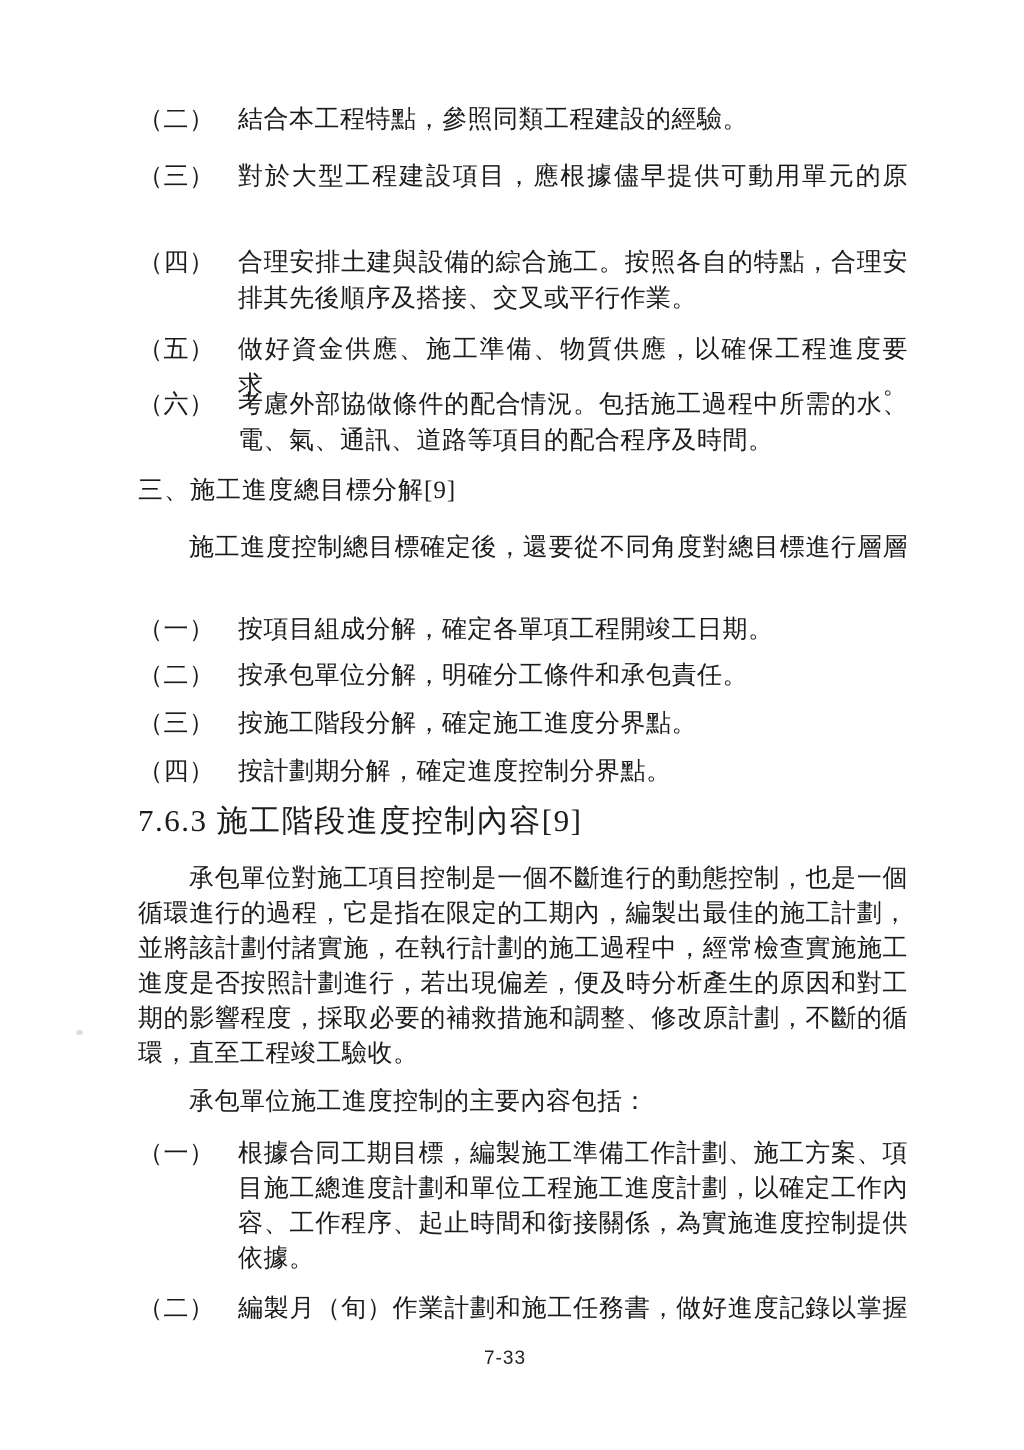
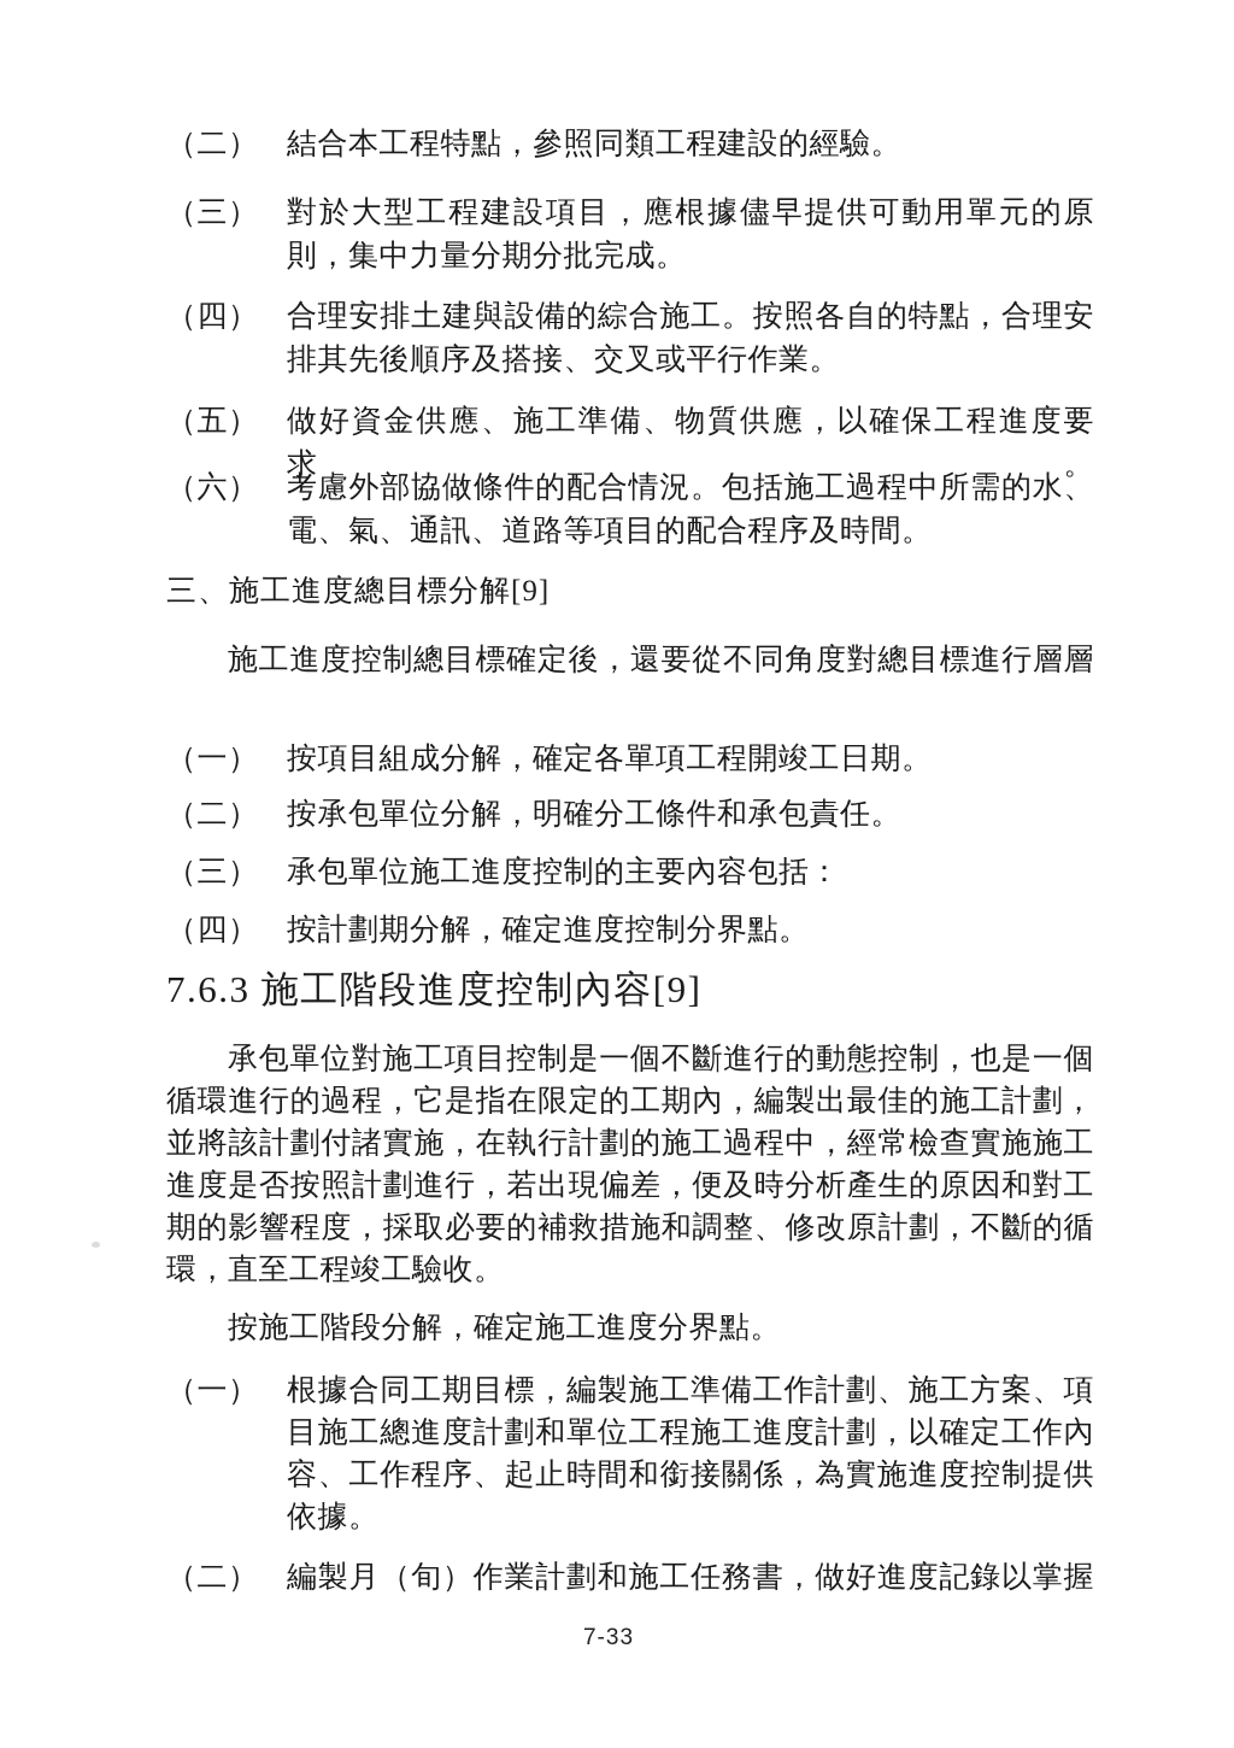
  （二）
  結合本工程特點，參照同類工程建設的經驗。
  （三）
  對於大型工程建設項目，應根據儘早提供可動用單元的原
+ 則，集中力量分期分批完成。
  （四）
  合理安排土建與設備的綜合施工。按照各自的特點，合理安
  排其先後順序及搭接、交叉或平行作業。
  （五）
  做好資金供應、施工準備、物質供應，以確保工程進度要求。
  （六）
  考慮外部協做條件的配合情況。包括施工過程中所需的水、
  電、氣、通訊、道路等項目的配合程序及時間。
  三、施工進度總目標分解[9]
  施工進度控制總目標確定後，還要從不同角度對總目標進行層層
  （一）
  按項目組成分解，確定各單項工程開竣工日期。
  （二）
  按承包單位分解，明確分工條件和承包責任。
  （三）
- 按施工階段分解，確定施工進度分界點。
+ 承包單位施工進度控制的主要內容包括：
  （四）
  按計劃期分解，確定進度控制分界點。
  7.6.3 施工階段進度控制內容[9]
  承包單位對施工項目控制是一個不斷進行的動態控制，也是一個
  循環進行的過程，它是指在限定的工期內，編製出最佳的施工計劃，
  並將該計劃付諸實施，在執行計劃的施工過程中，經常檢查實施施工
  進度是否按照計劃進行，若出現偏差，便及時分析產生的原因和對工
  期的影響程度，採取必要的補救措施和調整、修改原計劃，不斷的循
  環，直至工程竣工驗收。
- 承包單位施工進度控制的主要內容包括：
+ 按施工階段分解，確定施工進度分界點。
  （一）
  根據合同工期目標，編製施工準備工作計劃、施工方案、項
  目施工總進度計劃和單位工程施工進度計劃，以確定工作內
  容、工作程序、起止時間和銜接關係，為實施進度控制提供
  依據。
  （二）
  編製月（旬）作業計劃和施工任務書，做好進度記錄以掌握
  7-33
